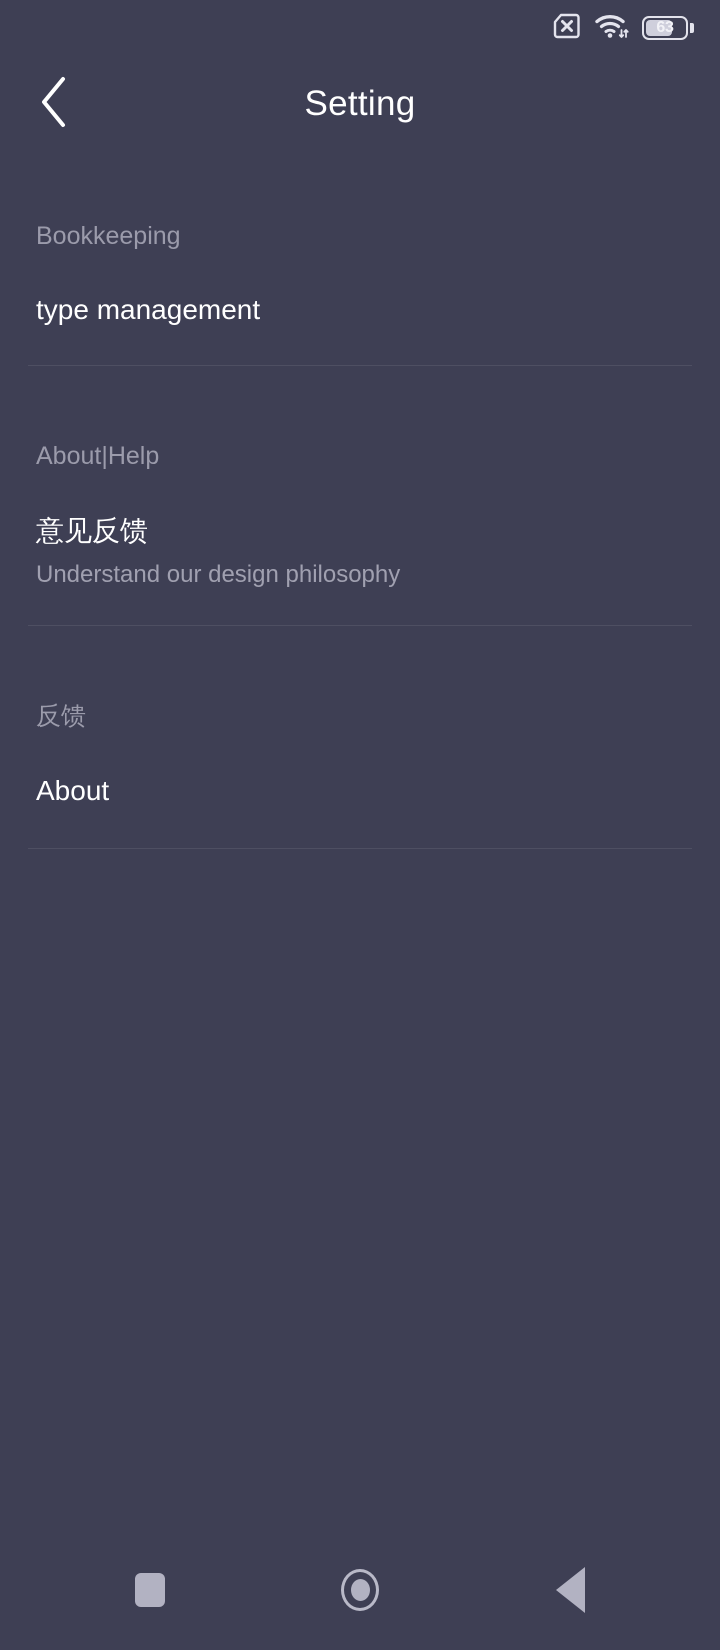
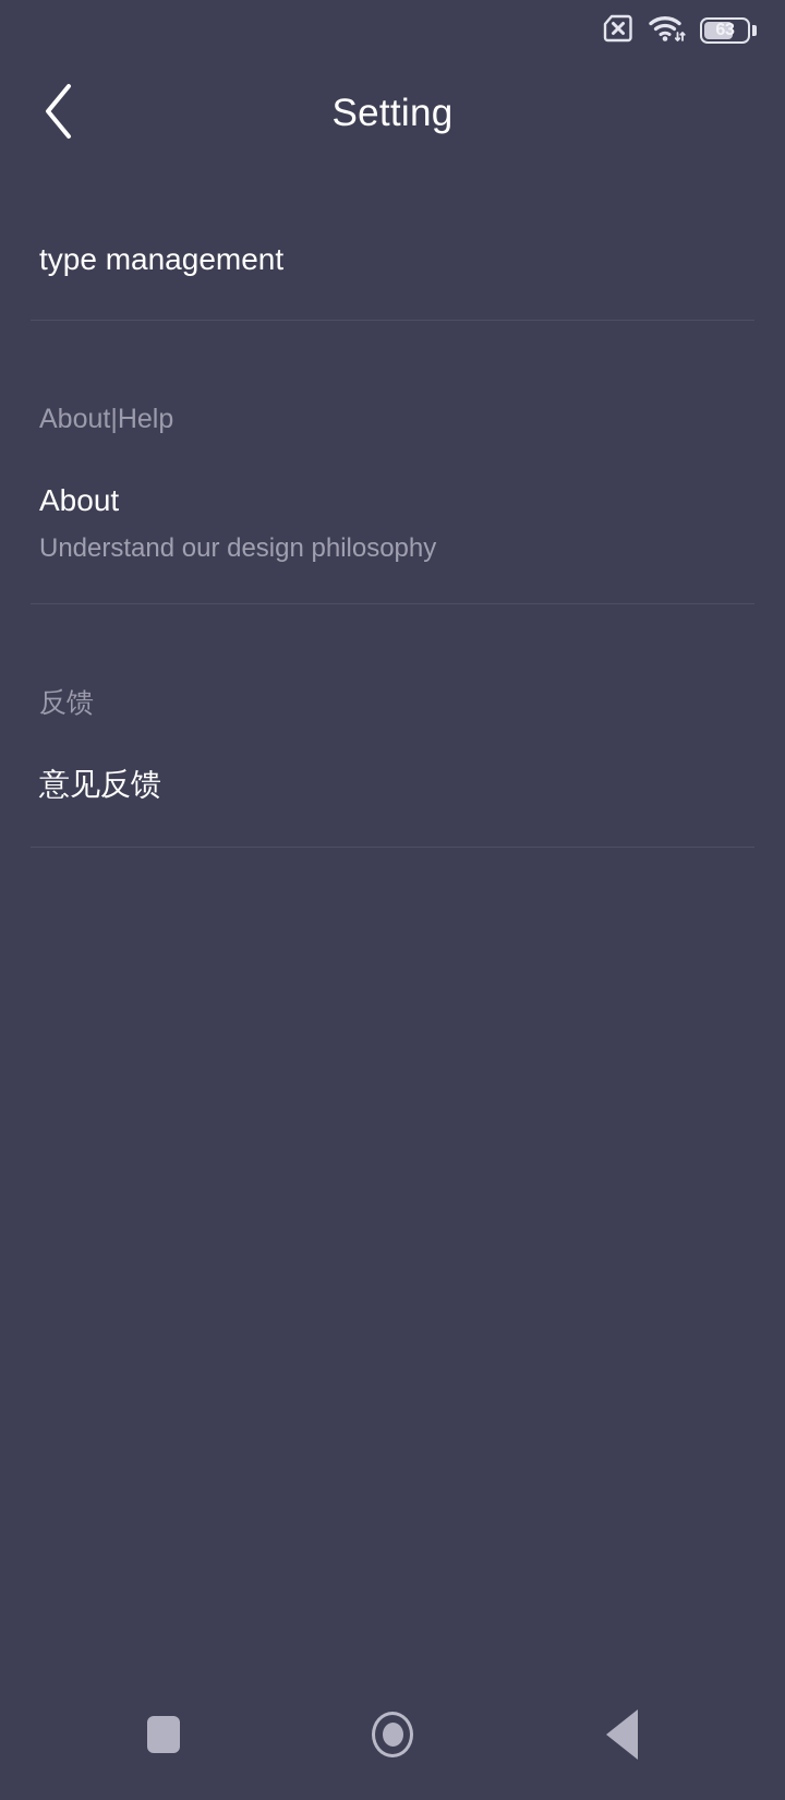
  63
  Setting
- Bookkeeping
  type management
  About|Help
- 意见反馈
+ About
  Understand our design philosophy
  反馈
- About
+ 意见反馈
